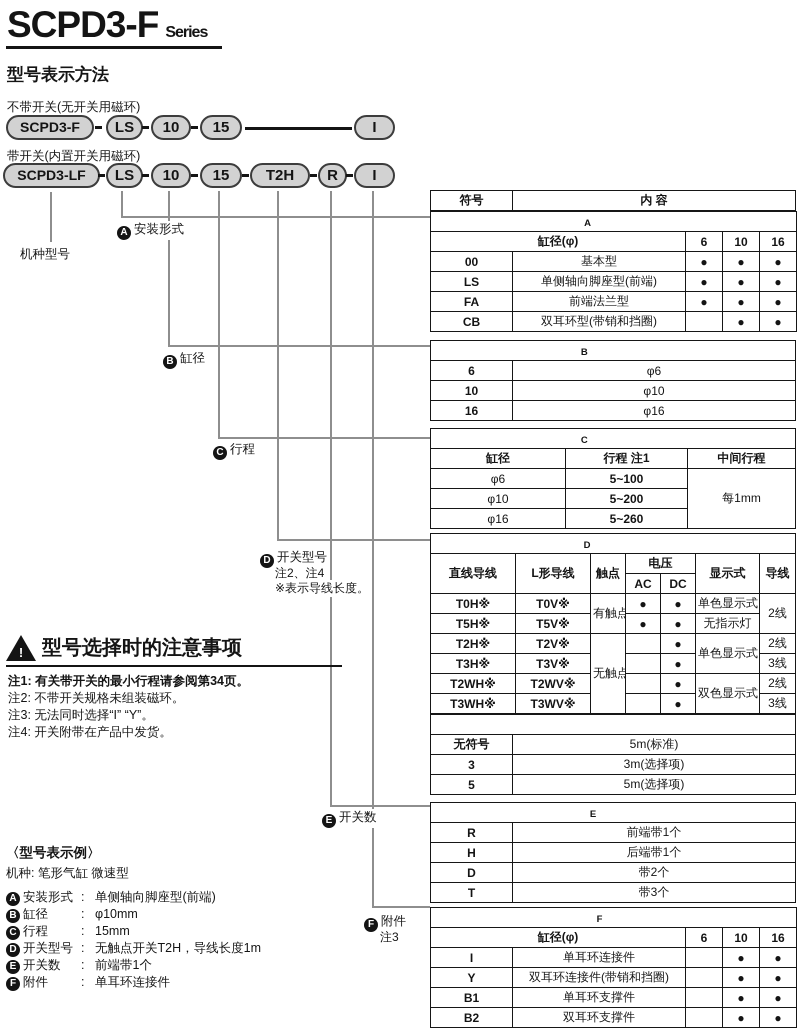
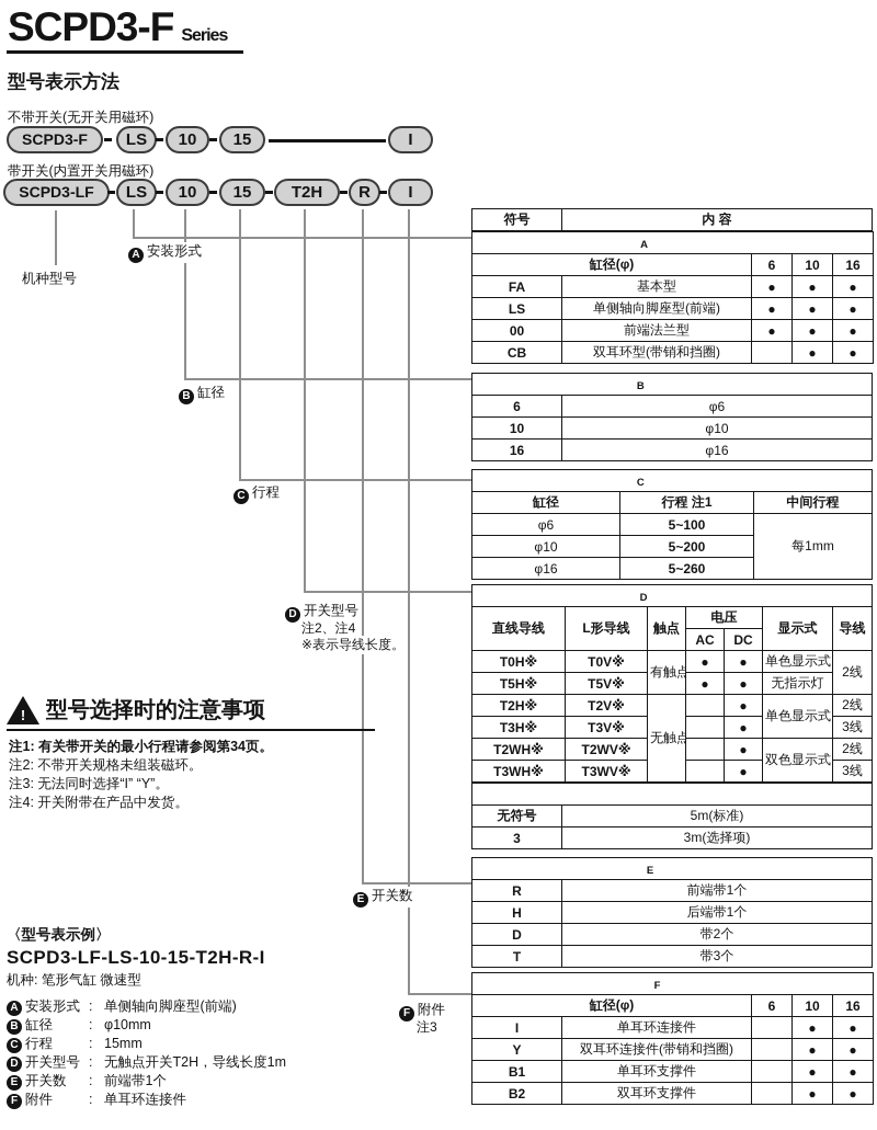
  SCPD3-F Series
  型号表示方法
  不带开关(无开关用磁环)
  SCPD3-F
  LS
  10
  15
  I
  带开关(内置开关用磁环)
  SCPD3-LF
  LS
  10
  15
  T2H
  R
  I
  机种型号
  A 安装形式
  B 缸径
  C 行程
  D 开关型号
  注2、注4
  ※表示导线长度。
  E 开关数
  F 附件
  注3
  !
  型号选择时的注意事项
  注1: 有关带开关的最小行程请参阅第34页。
  注2: 不带开关规格未组装磁环。
  注3: 无法同时选择“I” “Y”。
  注4: 开关附带在产品中发货。
  〈型号表示例〉
+ SCPD3-LF-LS-10-15-T2H-R-I
  机种: 笔形气缸 微速型
  A
  安装形式
  :
  单侧轴向脚座型(前端)
  B
  缸径
  :
  φ10mm
  C
  行程
  :
  15mm
  D
  开关型号
  :
  无触点开关T2H，导线长度1m
  E
  开关数
  :
  前端带1个
  F
  附件
  :
  单耳环连接件
  符号	内 容
  缸径(φ)	6	10	16
- 00	基本型	●	●	●
+ FA	基本型	●	●	●
  LS	单侧轴向脚座型(前端)	●	●	●
- FA	前端法兰型	●	●	●
+ 00	前端法兰型	●	●	●
  CB	双耳环型(带销和挡圈)		●	●
  6	φ6
  10	φ10
  16	φ16
  缸径	行程 注1	中间行程
  φ6	5~100	每1mm
  φ10	5~200
  φ16	5~260
  直线导线	L形导线	触点	电压	显示式	导线
  AC	DC
  T0H※	T0V※	有触点	●	●	单色显示式	2线
  T5H※	T5V※	●	●	无指示灯
  T2H※	T2V※	无触点		●	单色显示式	2线
  T3H※	T3V※		●	3线
  T2WH※	T2WV※		●	双色显示式	2线
  T3WH※	T3WV※		●	3线
  无符号	5m(标准)
  3	3m(选择项)
- 5	5m(选择项)
  R	前端带1个
  H	后端带1个
  D	带2个
  T	带3个
  缸径(φ)	6	10	16
  I	单耳环连接件		●	●
  Y	双耳环连接件(带销和挡圈)		●	●
  B1	单耳环支撑件		●	●
  B2	双耳环支撑件		●	●
